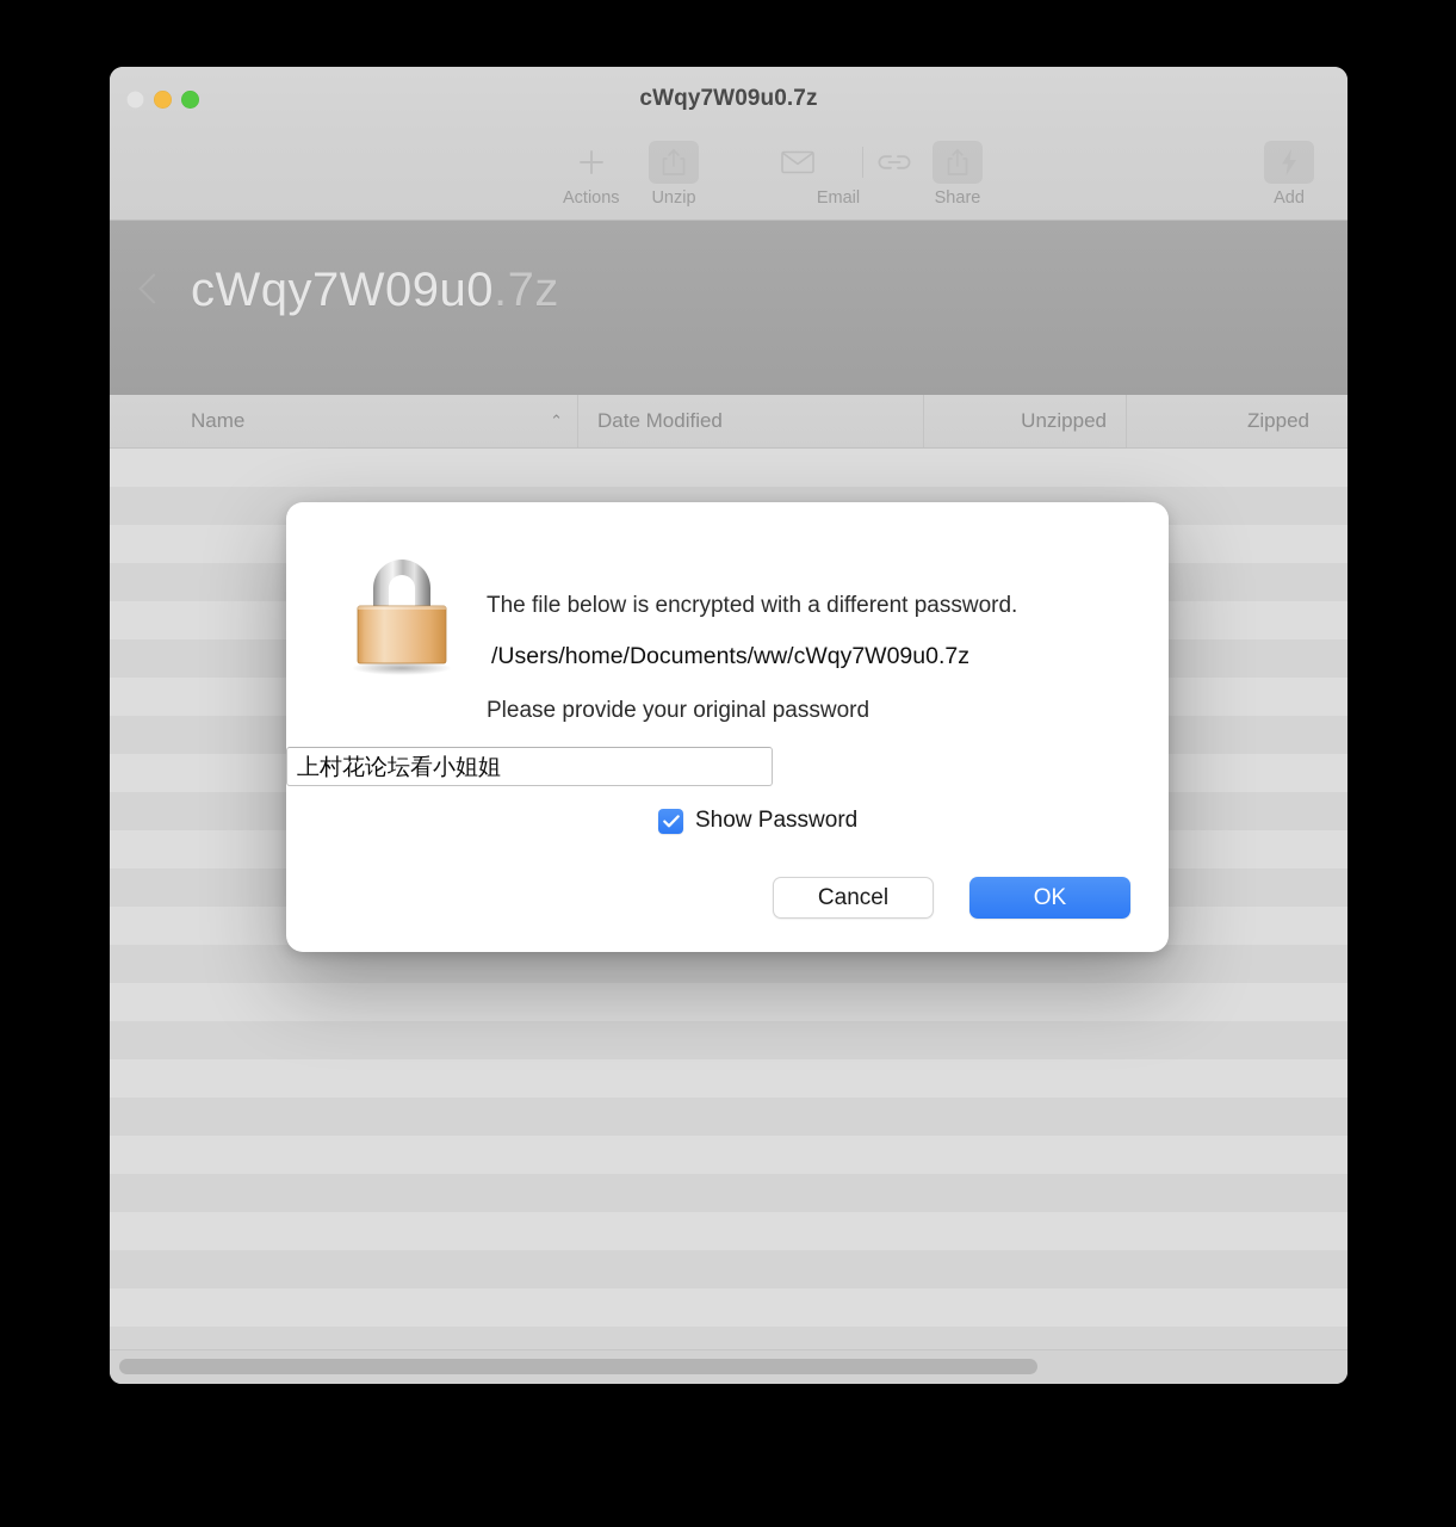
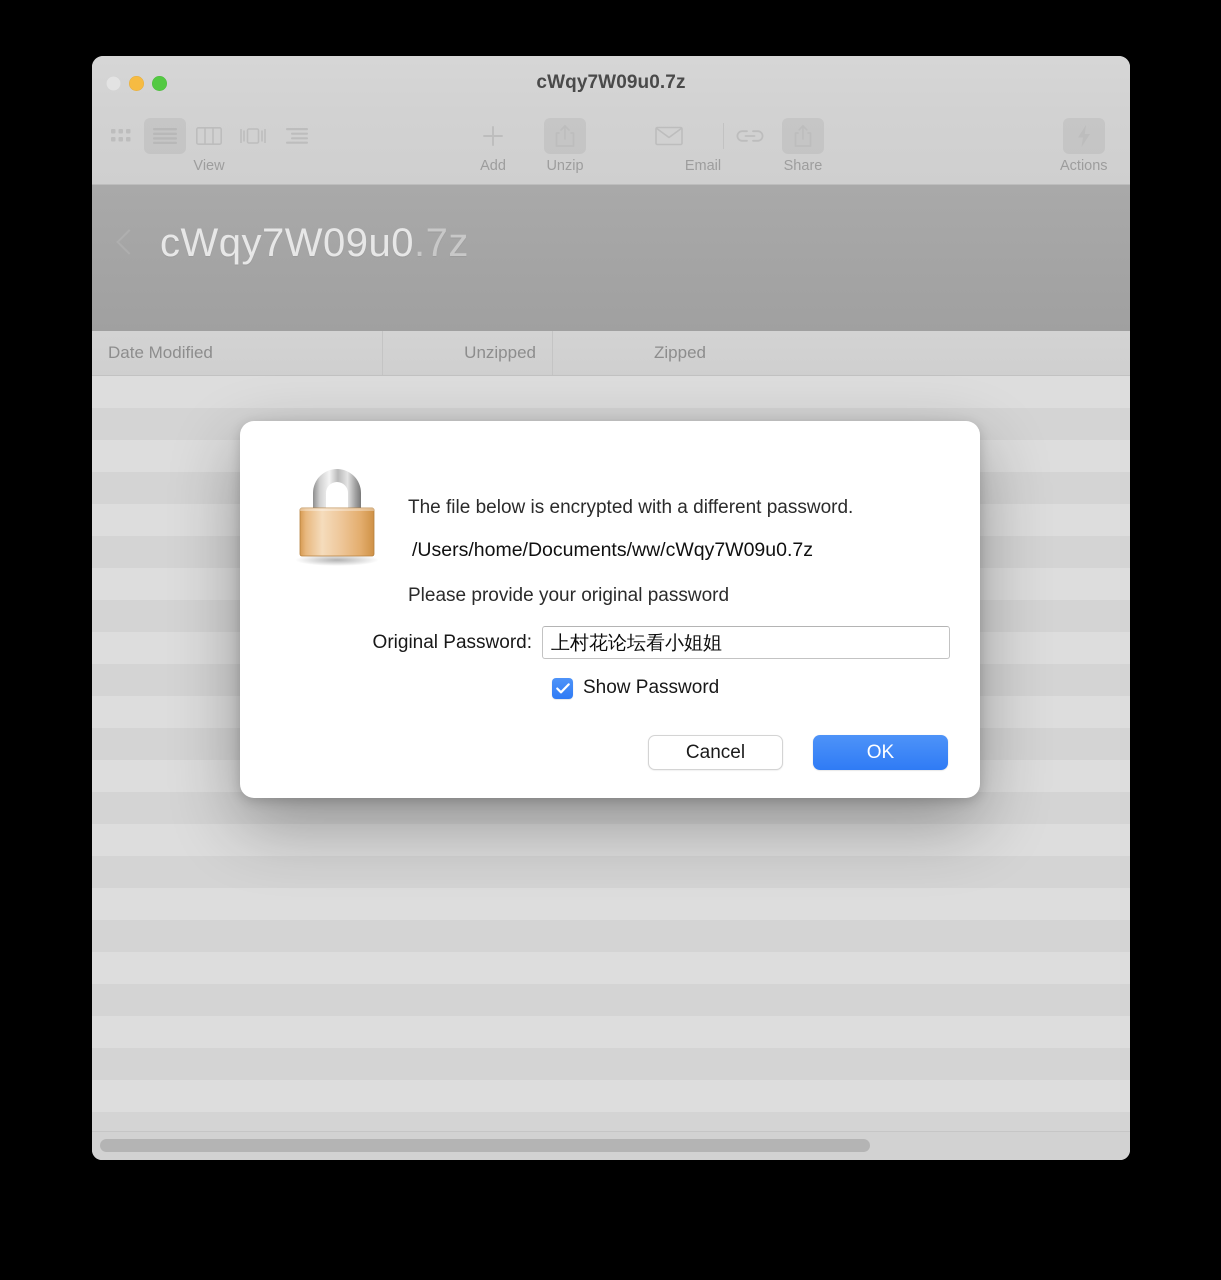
  cWqy7W09u0.7z
+ View
- Actions
+ Add
  Unzip
  Email
  Share
- Add
+ Actions
  cWqy7W09u0.7z
- Name
- ⌃
  Date Modified
  Unzipped
  Zipped
  The file below is encrypted with a different password.
  /Users/home/Documents/ww/cWqy7W09u0.7z
  Please provide your original password
+ Original Password:
  上村花论坛看小姐姐
  Show Password
  Cancel
  OK
